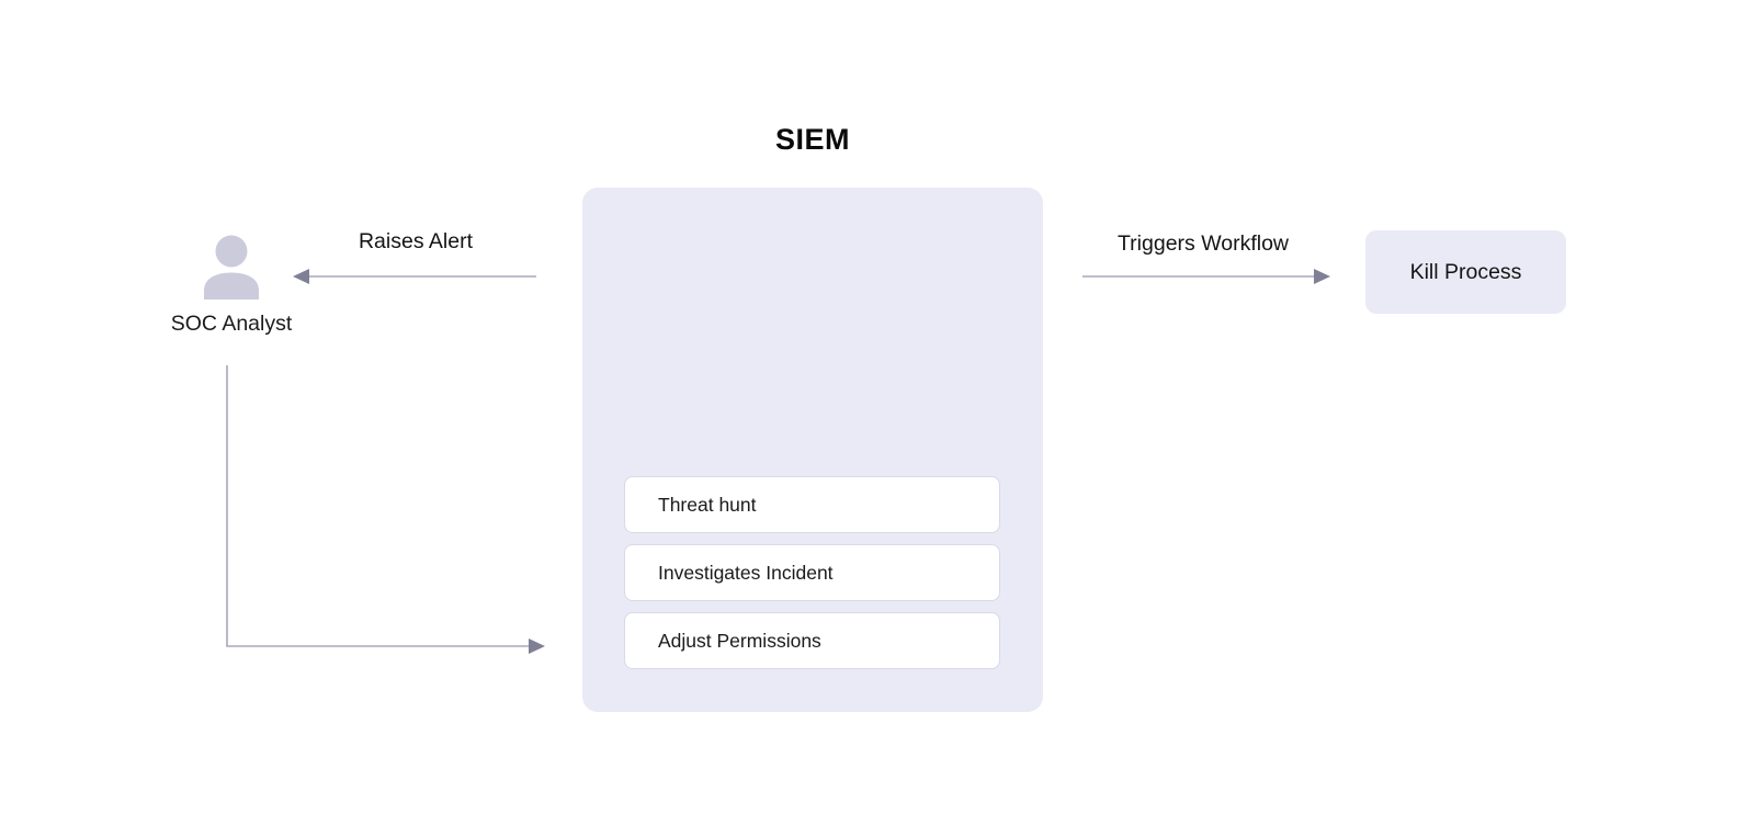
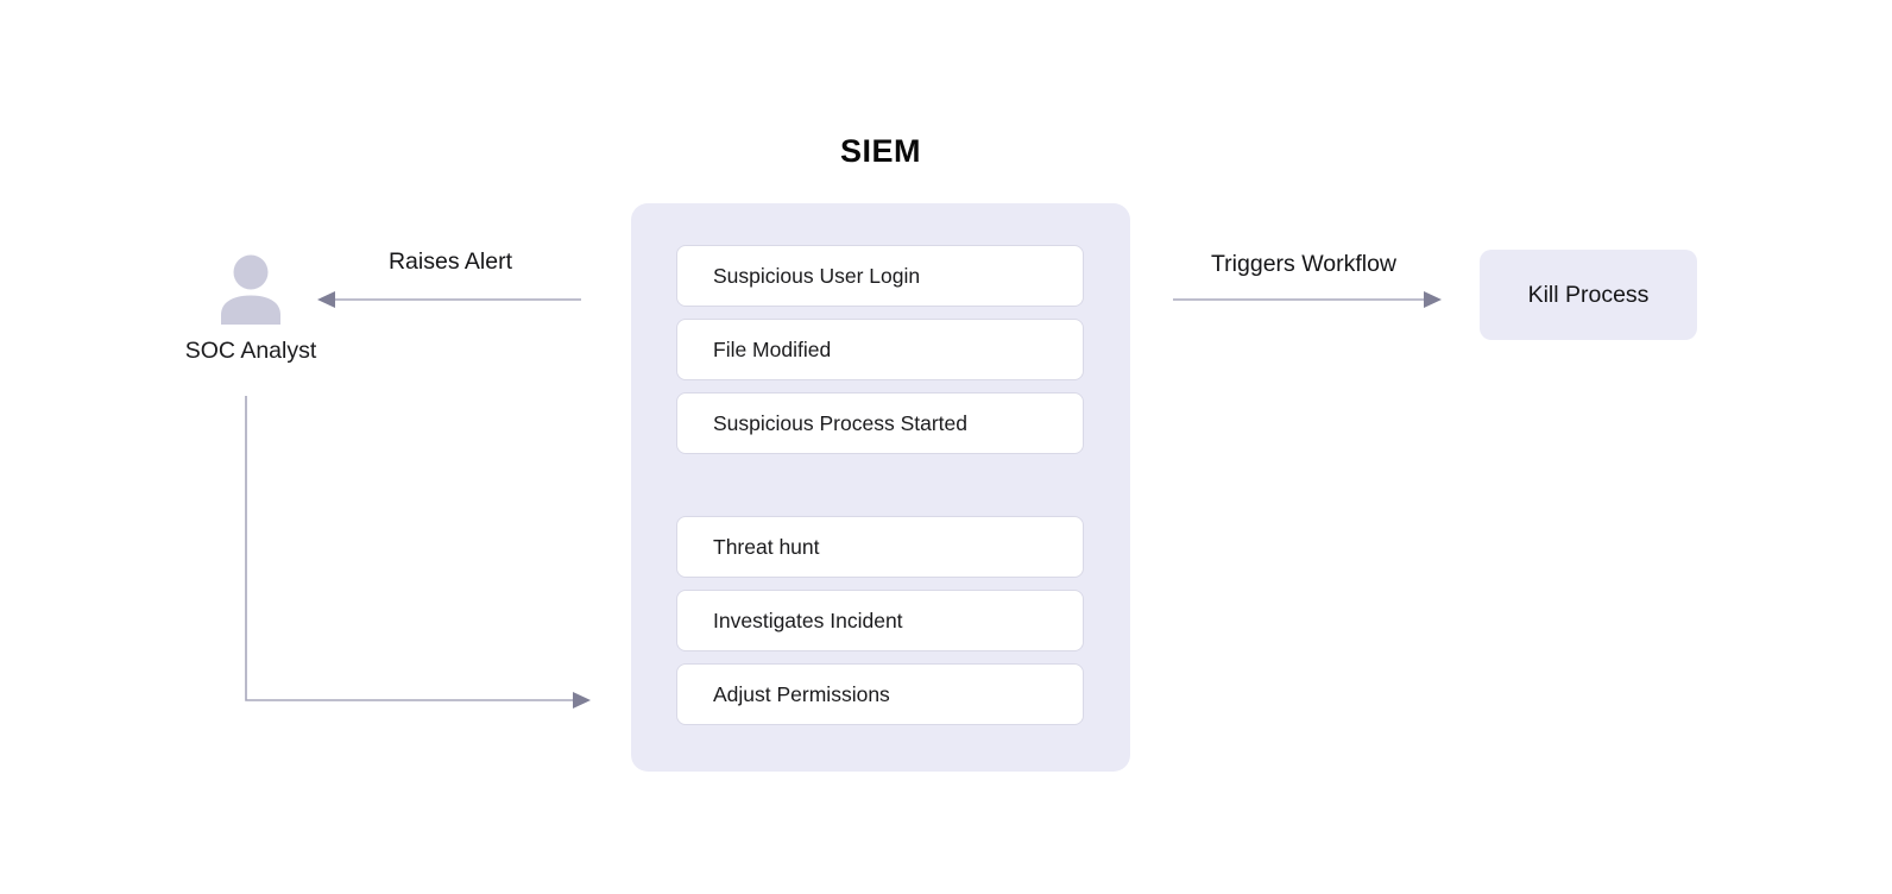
  SIEM
  SOC Analyst
  Raises Alert
  Triggers Workflow
+ Suspicious User Login
+ File Modified
+ Suspicious Process Started
  Threat hunt
  Investigates Incident
  Adjust Permissions
  Kill Process
